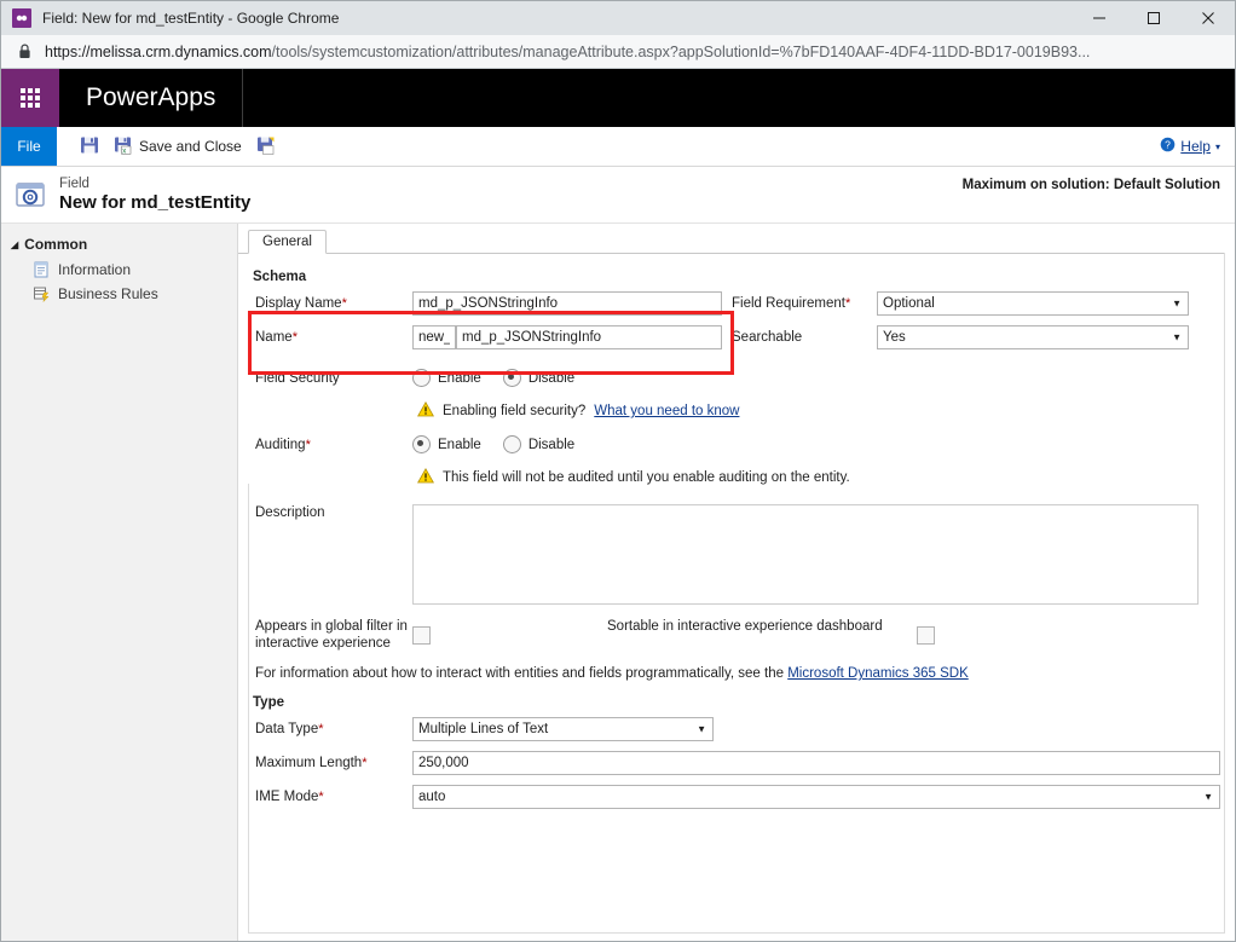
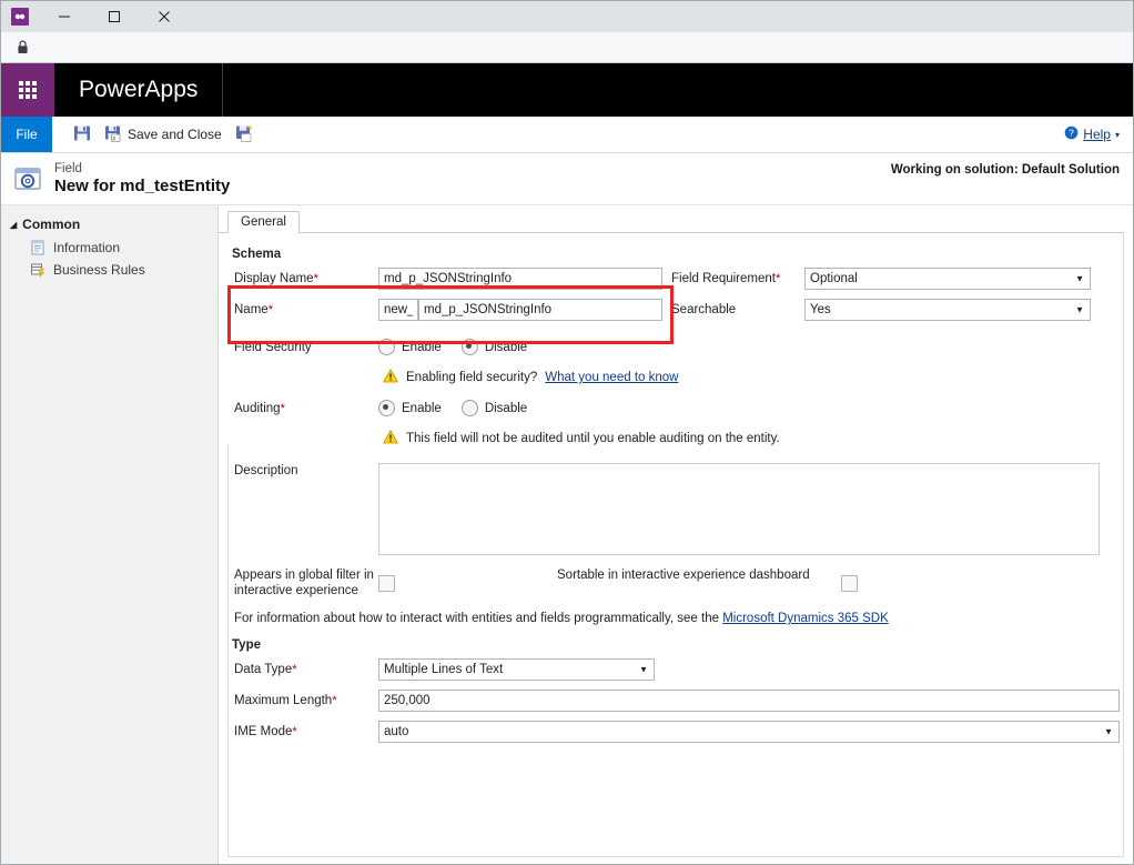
- Field: New for md_testEntity - Google Chrome
- https://melissa.crm.dynamics.com/tools/systemcustomization/attributes/manageAttribute.aspx?appSolutionId=%7bFD140AAF-4DF4-11DD-BD17-0019B93...
  PowerApps
  File
  Save and Close
  ?
  Help
  ▾
  Field
  New for md_testEntity
- Maximum on solution: Default Solution
+ Working on solution: Default Solution
  ◢
  Common
  Information
  Business Rules
  General
  Schema
  Display Name*
  md_p_JSONStringInfo
  Field Requirement*
  Optional
  ▼
  Name*
  new_
  md_p_JSONStringInfo
  Searchable
  Yes
  ▼
  Field Security
  Enable
  Disable
  Enabling field security?
  What you need to know
  Auditing*
  Enable
  Disable
  This field will not be audited until you enable auditing on the entity.
  Description
  Appears in global filter in interactive experience
  Sortable in interactive experience dashboard
  For information about how to interact with entities and fields programmatically, see the Microsoft Dynamics 365 SDK
  Type
  Data Type*
  Multiple Lines of Text
  ▼
  Maximum Length*
  250,000
  IME Mode*
  auto
  ▼
